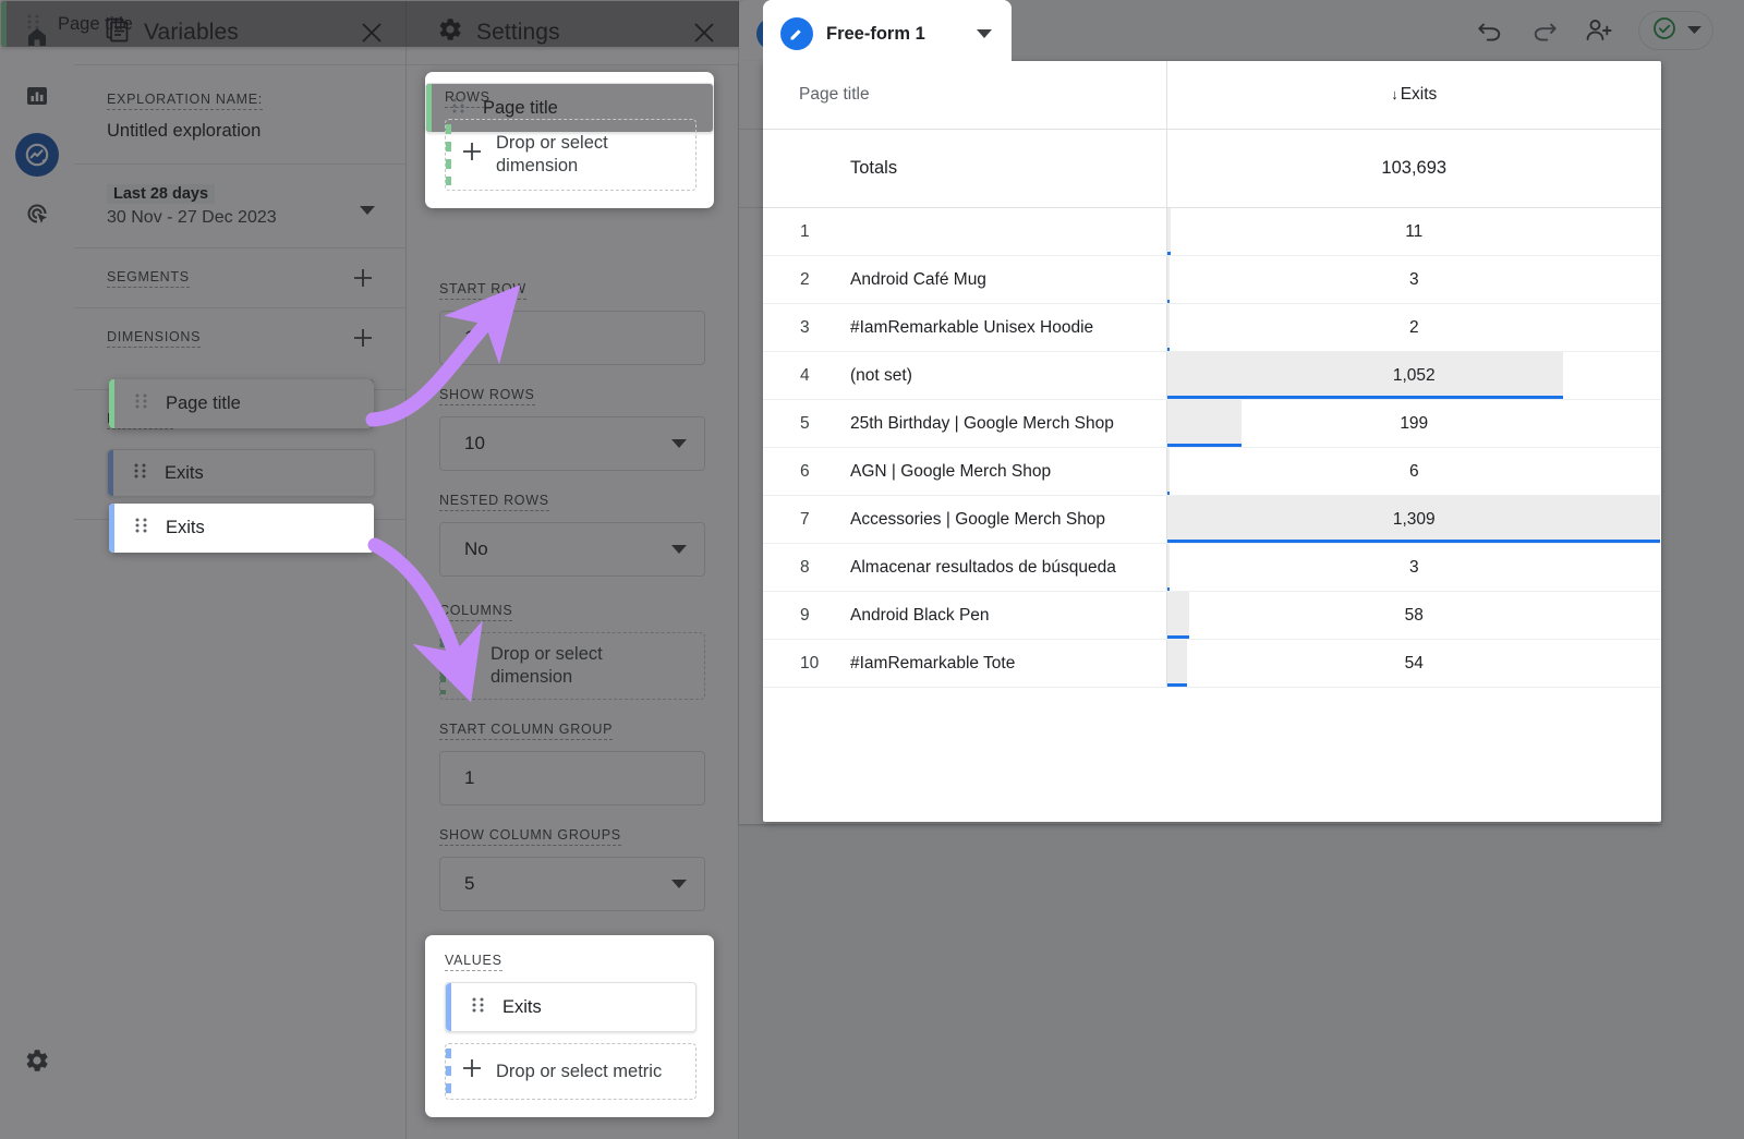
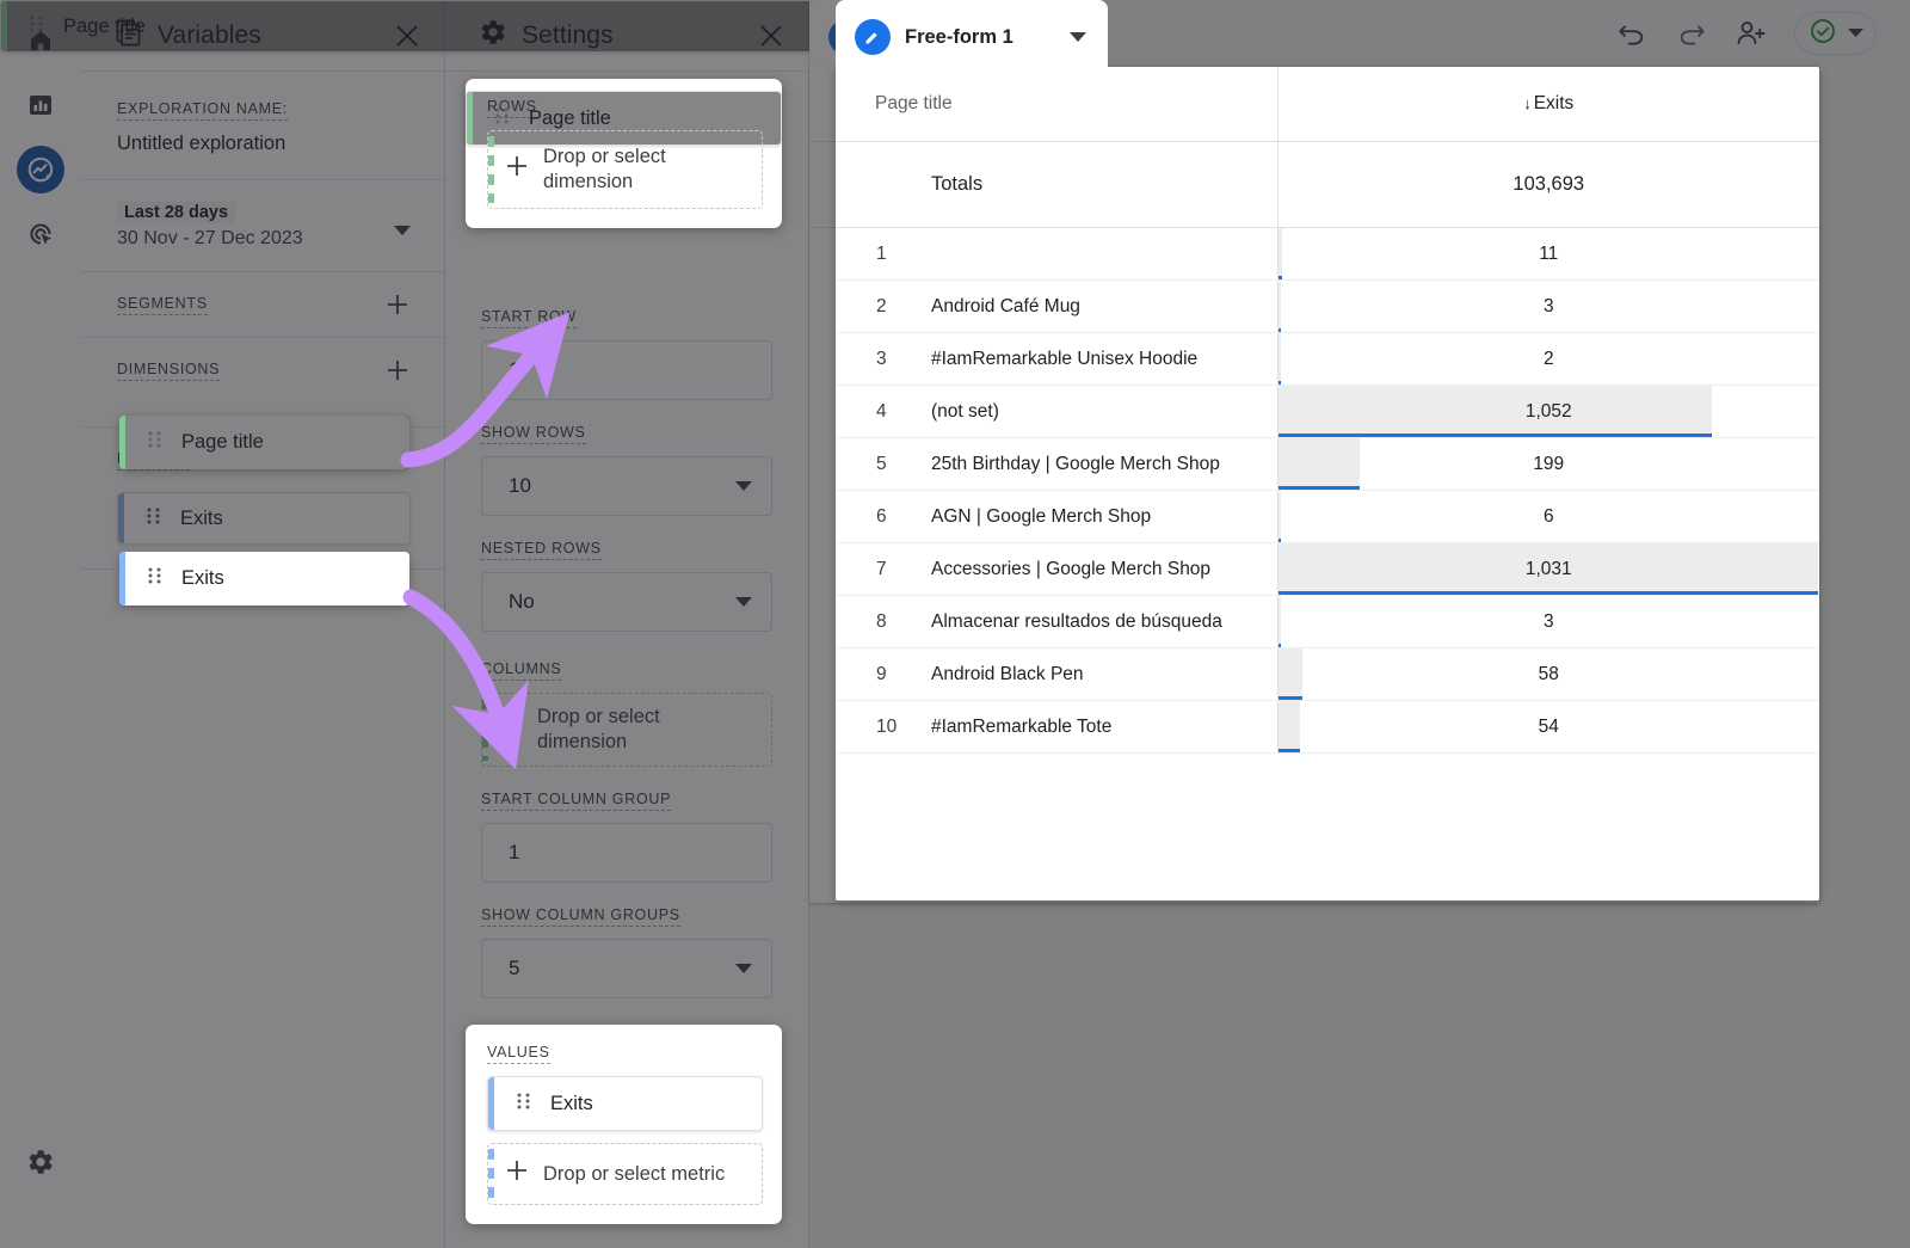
  EXPLORATION NAME:
  Untitled exploration
  Last 28 days
  30 Nov - 27 Dec 2023
  SEGMENTS
  DIMENSIONS
  Page title
  Exits
  START ROW
  SHOW ROWS
  10
  NESTED ROWS
  No
  COLUMNS
  Drop or select dimension
  START COLUMN GROUP
  1
  SHOW COLUMN GROUPS
  5
  Page title
  Drop or select dimension
  VALUES
  Exits
  Drop or select metric
  Page title
  Exits
  Page title	↓ Exits
  Totals	103,693
  1		11
  2	Android Café Mug	3
  3	#IamRemarkable Unisex Hoodie	2
  4	(not set)	1,052
  5	25th Birthday | Google Merch Shop	199
  6	AGN | Google Merch Shop	6
- 7	Accessories | Google Merch Shop	1,309
+ 7	Accessories | Google Merch Shop	1,031
  8	Almacenar resultados de búsqueda	3
  9	Android Black Pen	58
  10	#IamRemarkable Tote	54
  Free-form 1
